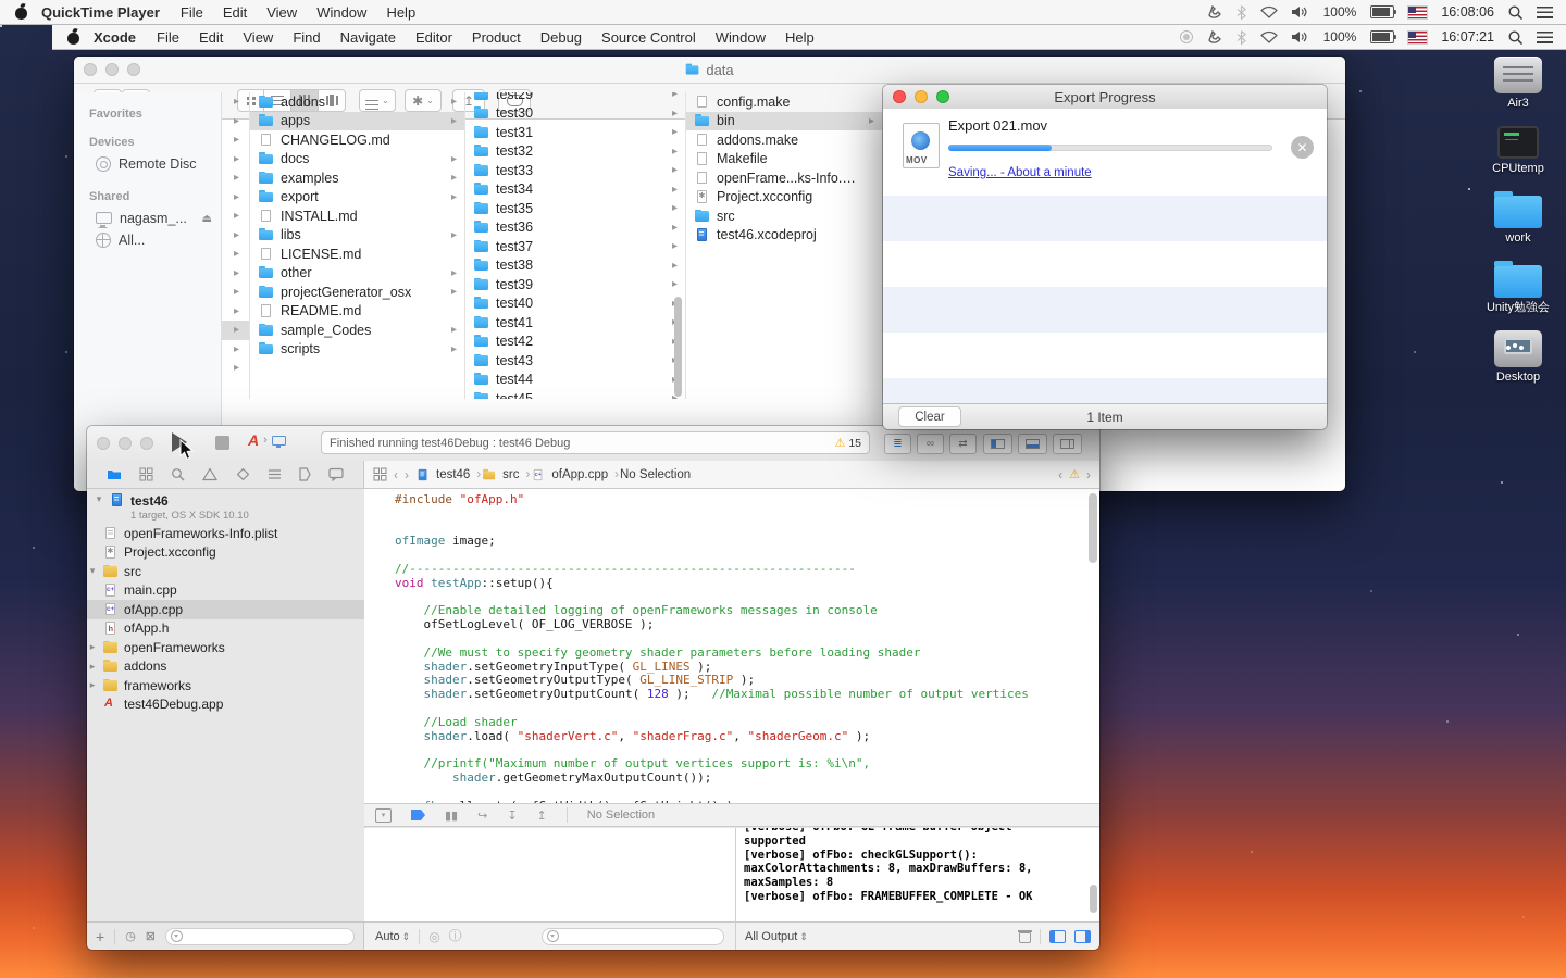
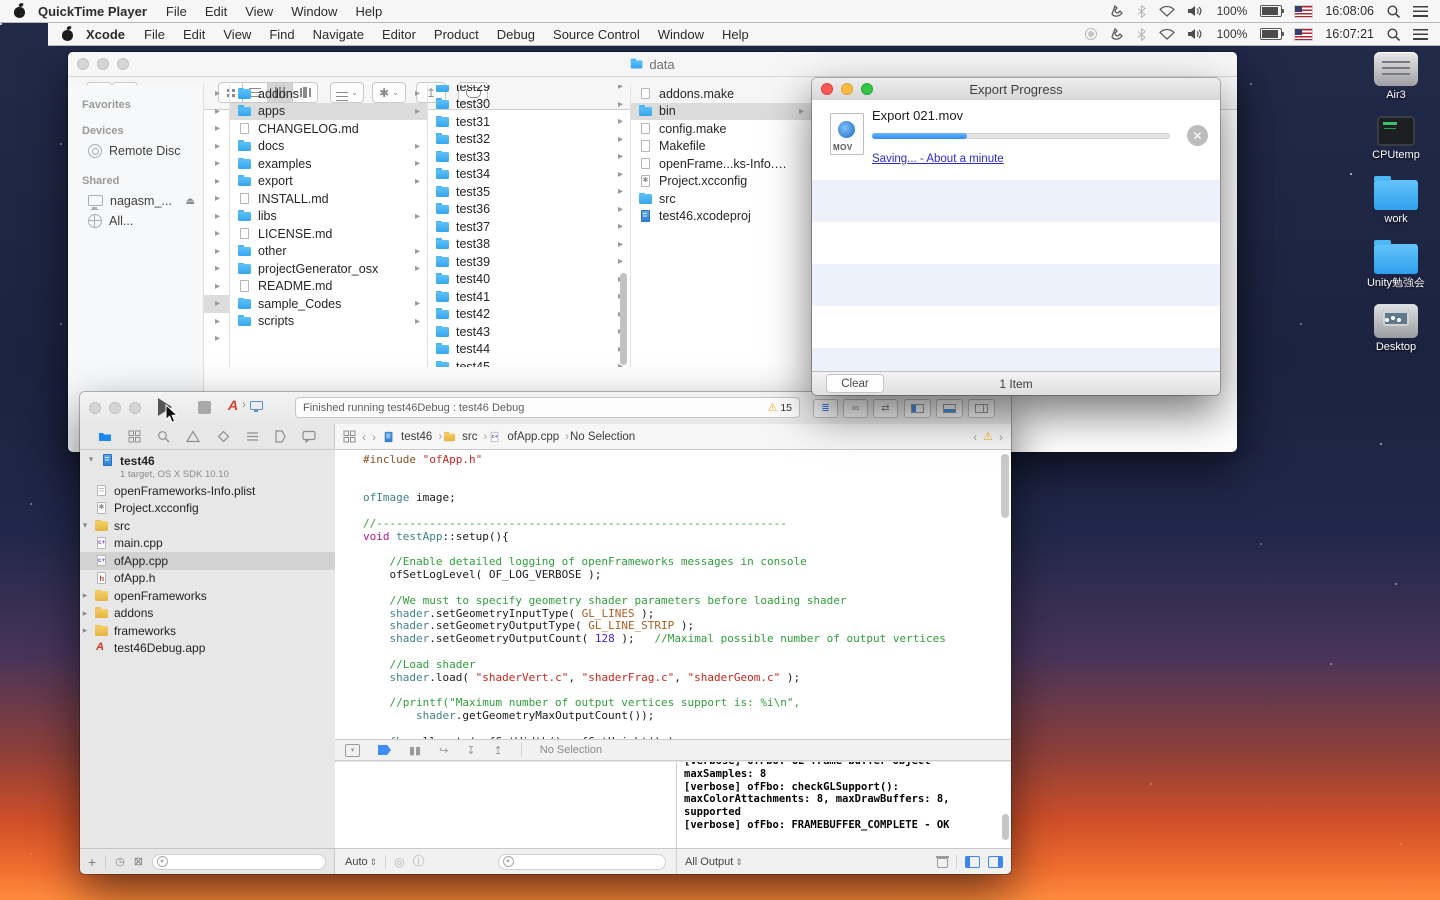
  Air3
  CPUtemp
  work
  Unity勉強会
  Desktop
  QuickTime Player
  File
  Edit
  View
  Window
  Help
  100%
  16:08:06
  Xcode
  File
  Edit
  View
  Find
  Navigate
  Editor
  Product
  Debug
  Source Control
  Window
  Help
  100%
  16:07:21
  data
  ⌄
  ✱
  ⌄
  ↥
  Favorites
  Devices
  Remote Disc
  Shared
  nagasm_...
  ⏏
  All...
  ▸
  ▸
  ▸
  ▸
  ▸
  ▸
  ▸
  ▸
  ▸
  ▸
  ▸
  ▸
  ▸
  ▸
  ▸
  addons
  ▸
  apps
  ▸
  CHANGELOG.md
  docs
  ▸
  examples
  ▸
  export
  ▸
  INSTALL.md
  libs
  ▸
  LICENSE.md
  other
  ▸
  projectGenerator_osx
  ▸
  README.md
  sample_Codes
  ▸
  scripts
  ▸
  test29
  ▸
  test30
  ▸
  test31
  ▸
  test32
  ▸
  test33
  ▸
  test34
  ▸
  test35
  ▸
  test36
  ▸
  test37
  ▸
  test38
  ▸
  test39
  ▸
  test40
  test41
  test42
  test43
  test44
  test45
  ▸
- config.make
+ addons.make
  bin
  ▸
- addons.make
+ config.make
  Makefile
  openFrame...ks-Info.plis
  Project.xcconfig
  src
  test46.xcodeproj
  A
  ›
  Finished running test46Debug : test46 Debug
  ⚠
  15
  ≣
  ∞
  ⇄
  ‹
  ›
  test46
  ›
  src
  ›
  ofApp.cpp
  ›
  No Selection
  ‹
  ⚠
  ›
  ▾
  test46
  1 target, OS X SDK 10.10
  openFrameworks-Info.plist
  Project.xcconfig
  ▾
  src
  main.cpp
  ofApp.cpp
  ofApp.h
  ▸
  openFrameworks
  ▸
  addons
  ▸
  frameworks
  test46Debug.app
  +
  ◷
  ⊠
  #include "ofApp.h"
  ofImage image;
  //--------------------------------------------------------------
  void testApp::setup(){
  //Enable detailed logging of openFrameworks messages in console
  ofSetLogLevel( OF_LOG_VERBOSE );
  //We must to specify geometry shader parameters before loading shader
  shader.setGeometryInputType( GL_LINES );
  shader.setGeometryOutputType( GL_LINE_STRIP );
  shader.setGeometryOutputCount( 128 ); //Maximal possible number of output vertices
  //Load shader
  shader.load( "shaderVert.c", "shaderFrag.c", "shaderGeom.c" );
  //printf("Maximum number of output vertices support is: %i\n",
  shader.getGeometryMaxOutputCount());
  ▮▮
  ↪
  ↧
  ↥
  No Selection
- supported
+ maxSamples: 8
  [verbose] ofFbo: checkGLSupport():
  maxColorAttachments: 8, maxDrawBuffers: 8,
- maxSamples: 8
+ supported
  [verbose] ofFbo: FRAMEBUFFER_COMPLETE - OK
  Auto ⇕
  ◎
  ⓘ
  All Output ⇕
  Export Progress
  MOV
  Export 021.mov
  ✕
  Saving... - About a minute
  Clear
  1 Item
